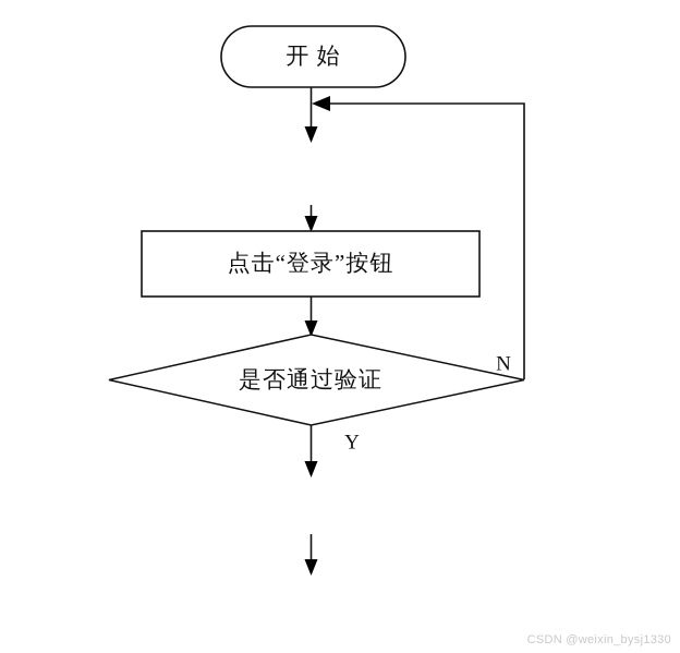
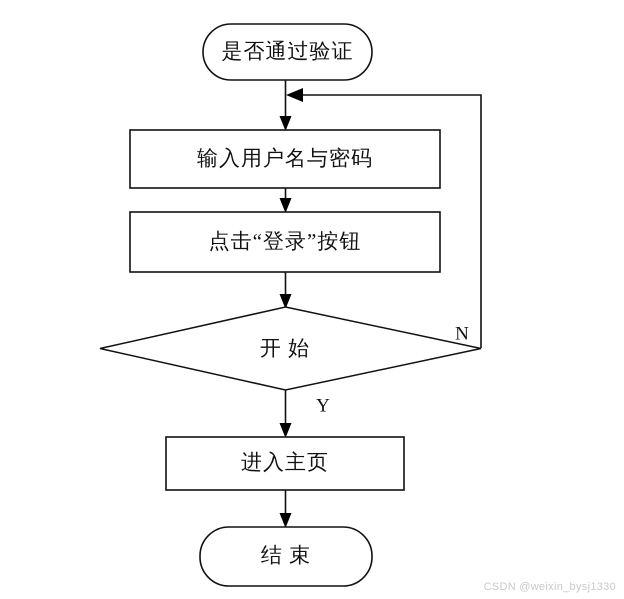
- 开 始
+ 是否通过验证
+ 输入用户名与密码
  点击“登录”按钮
- 是否通过验证
+ 开 始
+ 进入主页
+ 结 束
  Y
  N
  CSDN @weixin_bysj1330
